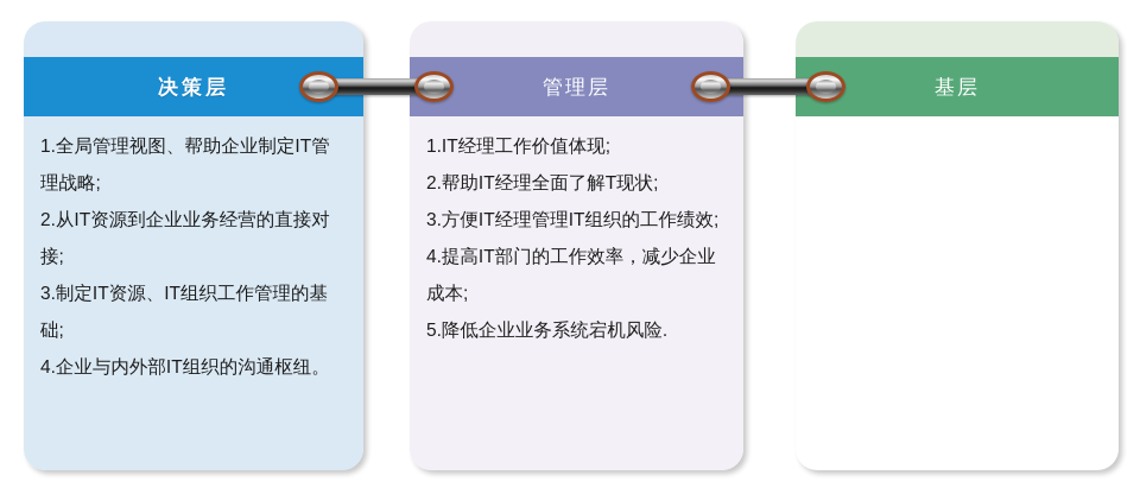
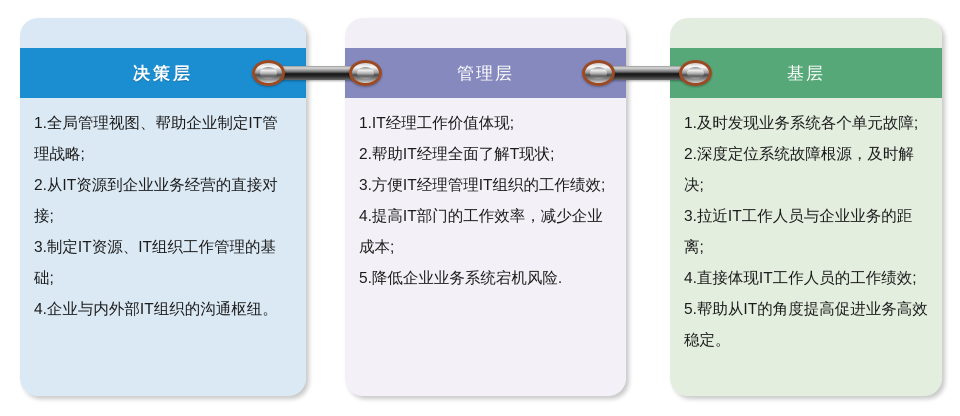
  决策层
  1.全局管理视图、帮助企业制定IT管理战略;
  2.从IT资源到企业业务经营的直接对接;
  3.制定IT资源、IT组织工作管理的基础;
  4.企业与内外部IT组织的沟通枢纽。
  管理层
  1.IT经理工作价值体现;
  2.帮助IT经理全面了解T现状;
  3.方便IT经理管理IT组织的工作绩效;
  4.提高IT部门的工作效率，减少企业成本;
  5.降低企业业务系统宕机风险.
  基层
+ 1.及时发现业务系统各个单元故障;
+ 2.深度定位系统故障根源，及时解决;
+ 3.拉近IT工作人员与企业业务的距离;
+ 4.直接体现IT工作人员的工作绩效;
+ 5.帮助从IT的角度提高促进业务高效稳定。
